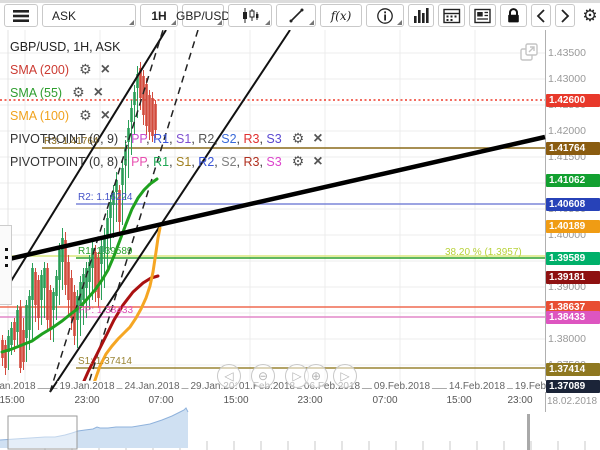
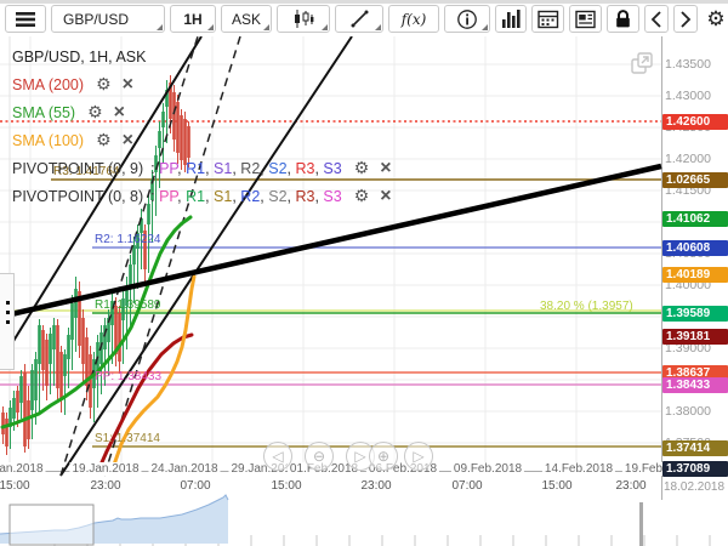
  GBP/USD, 1H, ASK
  SMA (200)
  ⚙
  ×
  SMA (55)
  ⚙
  ×
  SMA (100)
  ⚙
  ×
  PIVOTPOINT (0, 9)
  : PP, R1, S1, R2, S2, R3, S3
  ⚙
  ×
  PIVOTPOINT (0, 8)
  : PP, R1, S1, R2, S2, R3, S3
  ⚙
  ×
  R3: 1.41764
  R2: 1.16224
  R1: 1.39589
  PP: 1.38433
  S1: 1.37414
  38.20 % (1.3957)
  1.43500
  1.43000
  1.42000
  1.41500
  1.40000
  1.39000
  1.38000
  1.42600
- 1.41764
+ 1.02665
  1.41062
  1.40608
  1.40189
  1.39589
  1.39181
  1.38637
  1.38433
  1.37414
  1.37089
  15:00
  23:00
  07:00
  15:00
  23:00
  07:00
  15:00
  23:00
  19.Jan.2018
  24.Jan.2018
  29.Jan.20
  01.Feb.2018
  06.Feb.2018
  09.Feb.2018
  14.Feb.2018
  18.02.2018
  ◁
  ⊖
  ▷
  ⊕
  ▷
- ASK
+ GBP/USD
  1H
- GBP/USD
+ ASK
  f(x)
  ⚙
